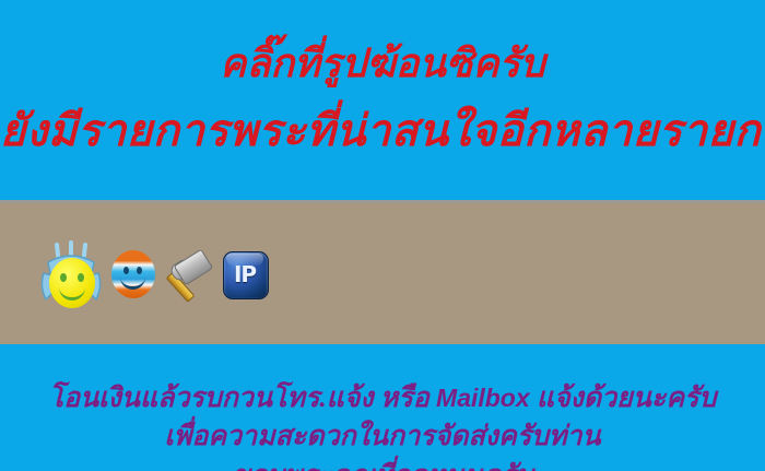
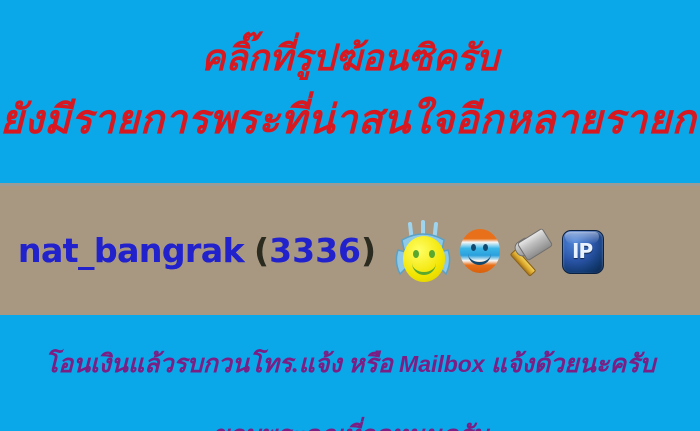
  คลิ๊กที่รูปฆ้อนซิครับ
  ยังมีรายการพระที่น่าสนใจอีกหลายรายก
+ nat_bangrak
+ (3336)
  IP
  โอนเงินแล้วรบกวนโทร.แจ้ง หรือ Mailbox แจ้งด้วยนะครับ
- เพื่อความสะดวกในการจัดส่งครับท่าน
